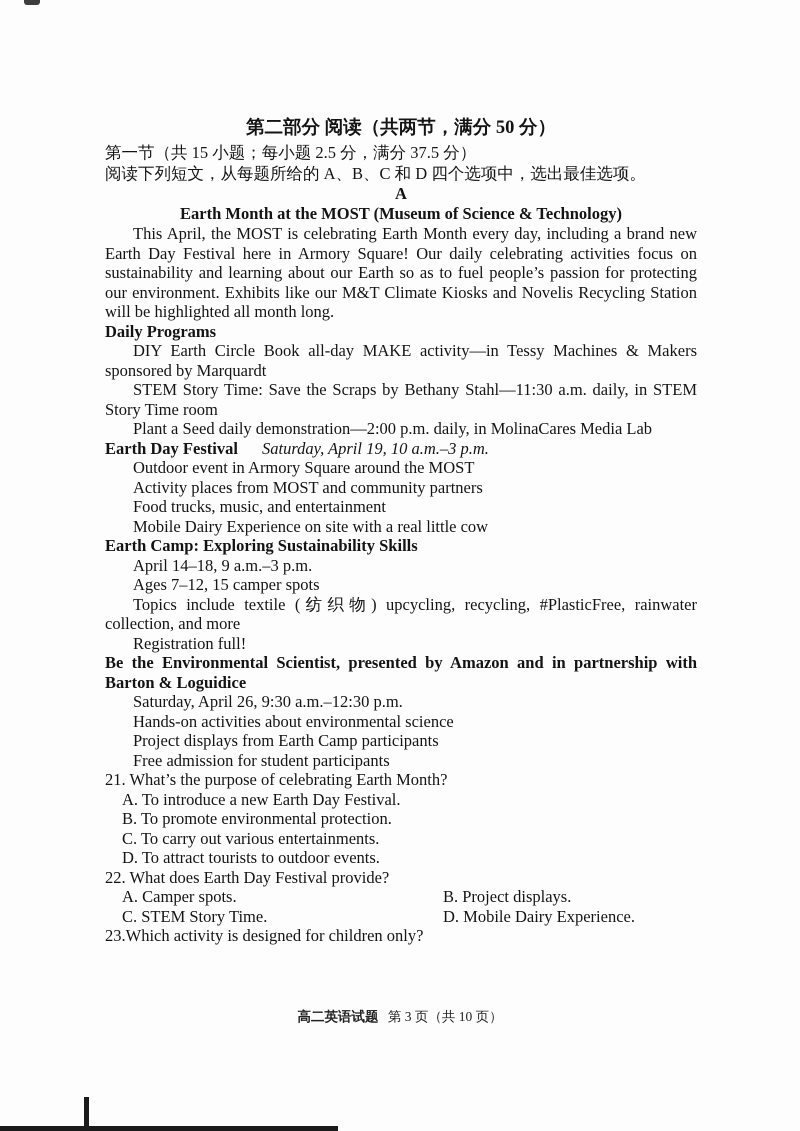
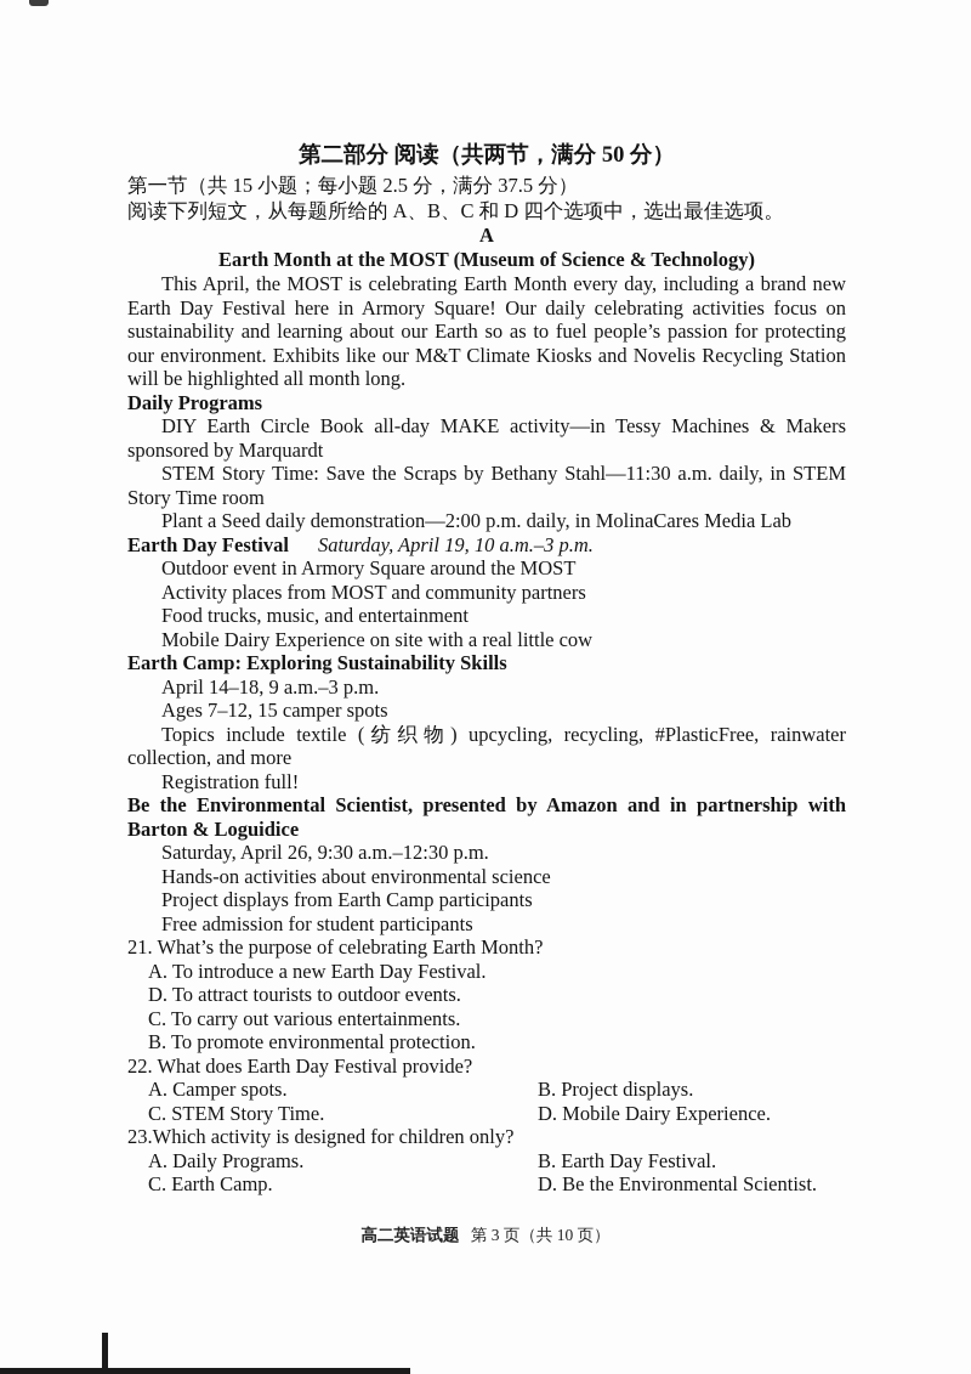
  第二部分 阅读（共两节，满分 50 分）
  第一节（共 15 小题；每小题 2.5 分，满分 37.5 分）
  阅读下列短文，从每题所给的 A、B、C 和 D 四个选项中，选出最佳选项。
  A
  Earth Month at the MOST (Museum of Science & Technology)
  This April, the MOST is celebrating Earth Month every day, including a brand new Earth Day Festival here in Armory Square! Our daily celebrating activities focus on sustainability and learning about our Earth so as to fuel people’s passion for protecting our environment. Exhibits like our M&T Climate Kiosks and Novelis Recycling Station will be highlighted all month long.
  Daily Programs
  DIY Earth Circle Book all-day MAKE activity—in Tessy Machines & Makers sponsored by Marquardt
  STEM Story Time: Save the Scraps by Bethany Stahl—11:30 a.m. daily, in STEM Story Time room
  Plant a Seed daily demonstration—2:00 p.m. daily, in MolinaCares Media Lab
  Earth Day Festival Saturday, April 19, 10 a.m.–3 p.m.
  Outdoor event in Armory Square around the MOST
  Activity places from MOST and community partners
  Food trucks, music, and entertainment
  Mobile Dairy Experience on site with a real little cow
  Earth Camp: Exploring Sustainability Skills
  April 14–18, 9 a.m.–3 p.m.
  Ages 7–12, 15 camper spots
  Topics include textile (纺织物) upcycling, recycling, #PlasticFree, rainwater collection, and more
  Registration full!
  Be the Environmental Scientist, presented by Amazon and in partnership with Barton & Loguidice
  Saturday, April 26, 9:30 a.m.–12:30 p.m.
  Hands-on activities about environmental science
  Project displays from Earth Camp participants
  Free admission for student participants
  21. What’s the purpose of celebrating Earth Month?
  A. To introduce a new Earth Day Festival.
- B. To promote environmental protection.
+ D. To attract tourists to outdoor events.
  C. To carry out various entertainments.
- D. To attract tourists to outdoor events.
+ B. To promote environmental protection.
  22. What does Earth Day Festival provide?
  A. Camper spots.
  B. Project displays.
  C. STEM Story Time.
  D. Mobile Dairy Experience.
  23.Which activity is designed for children only?
+ A. Daily Programs.
+ B. Earth Day Festival.
+ C. Earth Camp.
+ D. Be the Environmental Scientist.
  高二英语试题 第 3 页（共 10 页）
